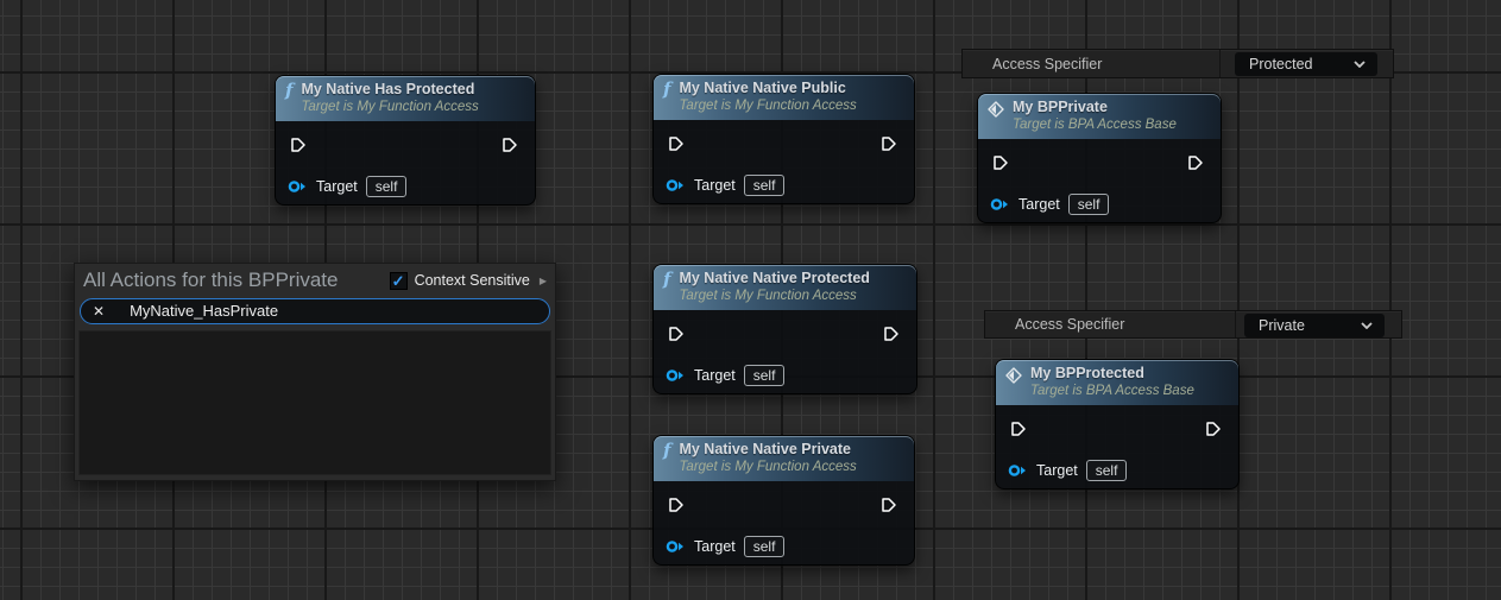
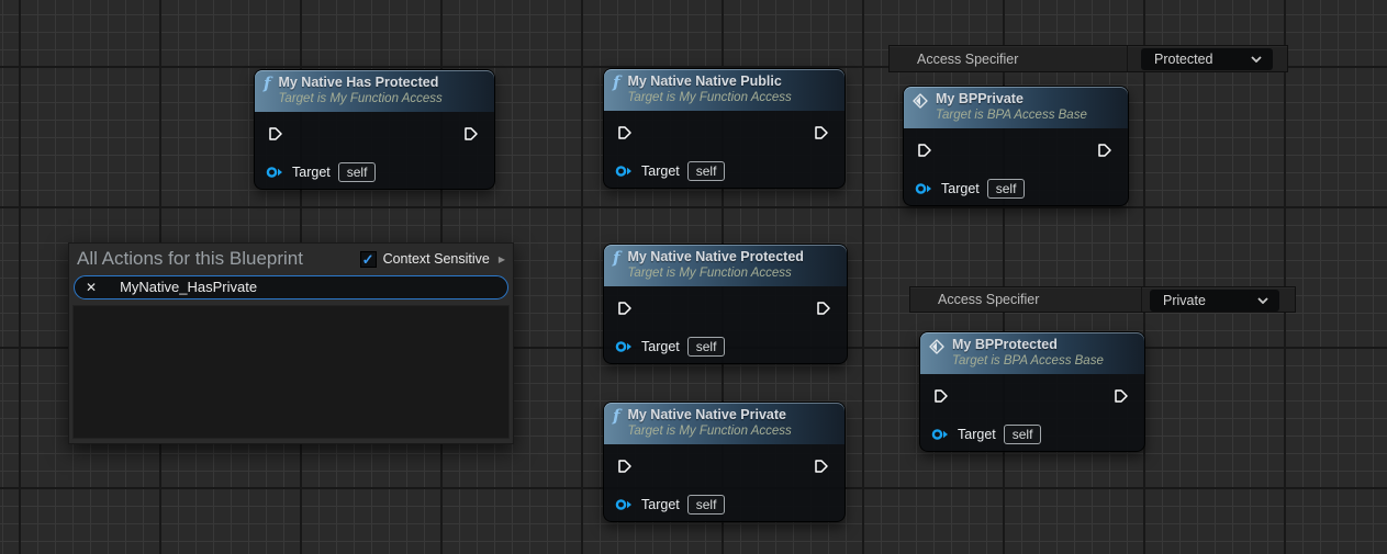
  f
  My Native Has Protected
  Target is My Function Access
  Target
  self
  f
  My Native Native Public
  Target is My Function Access
  Target
  self
  f
  My Native Native Protected
  Target is My Function Access
  Target
  self
  f
  My Native Native Private
  Target is My Function Access
  Target
  self
  My BPPrivate
  Target is BPA Access Base
  Target
  self
  My BPProtected
  Target is BPA Access Base
  Target
  self
  Access Specifier
  Protected
  Access Specifier
  Private
- All Actions for this BPPrivate
+ All Actions for this Blueprint
  ✓
  Context Sensitive
  ▶
  ✕
  MyNative_HasPrivate
